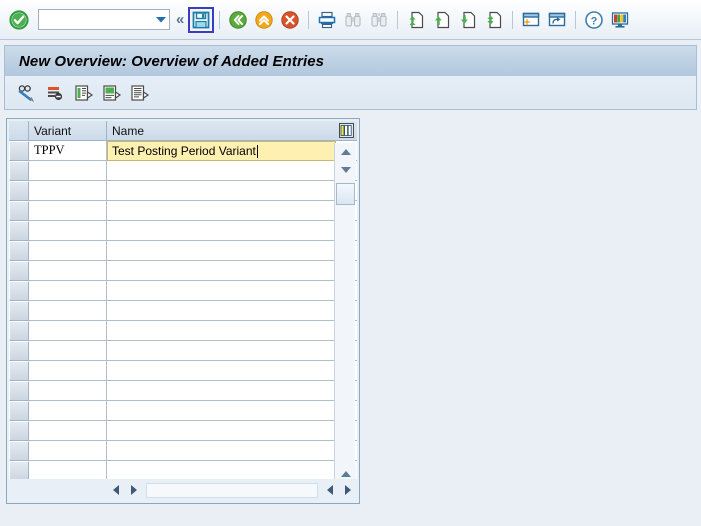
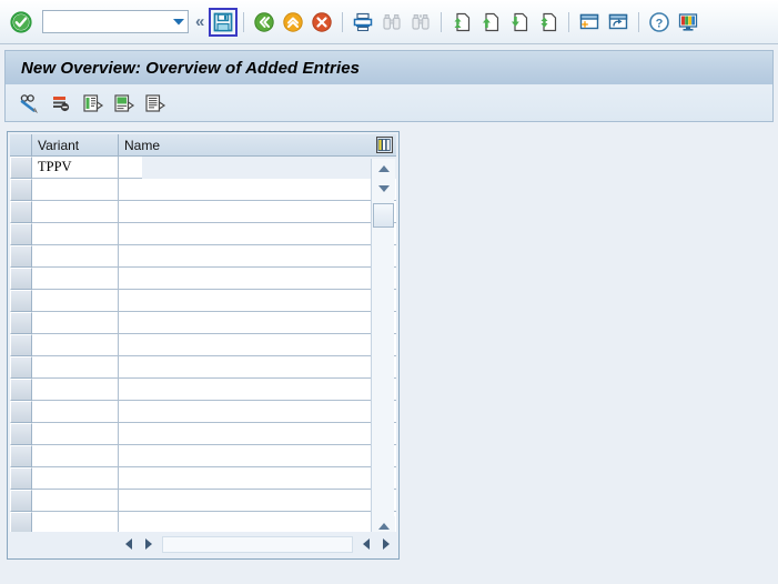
  «
  ?
  New Overview: Overview of Added Entries
  Variant
  Name
  TPPV
- Test Posting Period Variant
